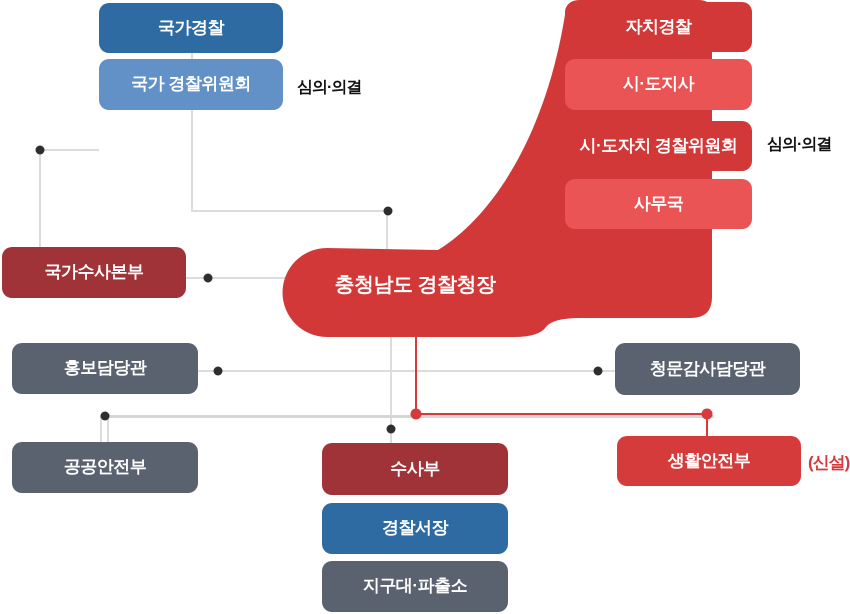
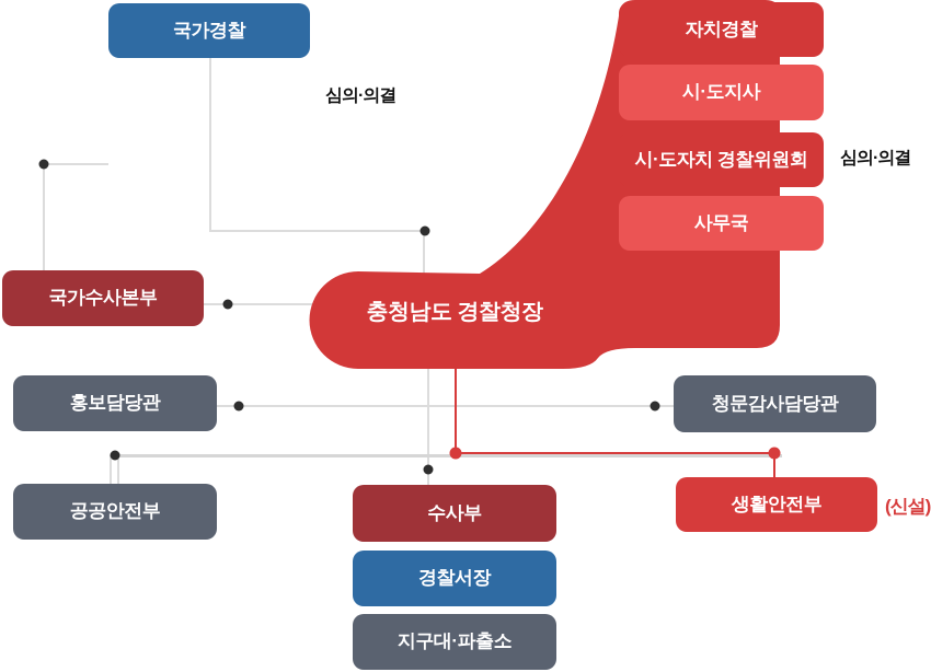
  충청남도 경찰청장
  국가경찰
- 국가 경찰위원회
  자치경찰
  시·도지사
  시·도자치 경찰위원회
  사무국
  국가수사본부
  홍보담당관
  청문감사담당관
  공공안전부
  수사부
  생활안전부
  경찰서장
  지구대·파출소
  심의·의결
  심의·의결
  (신설)
